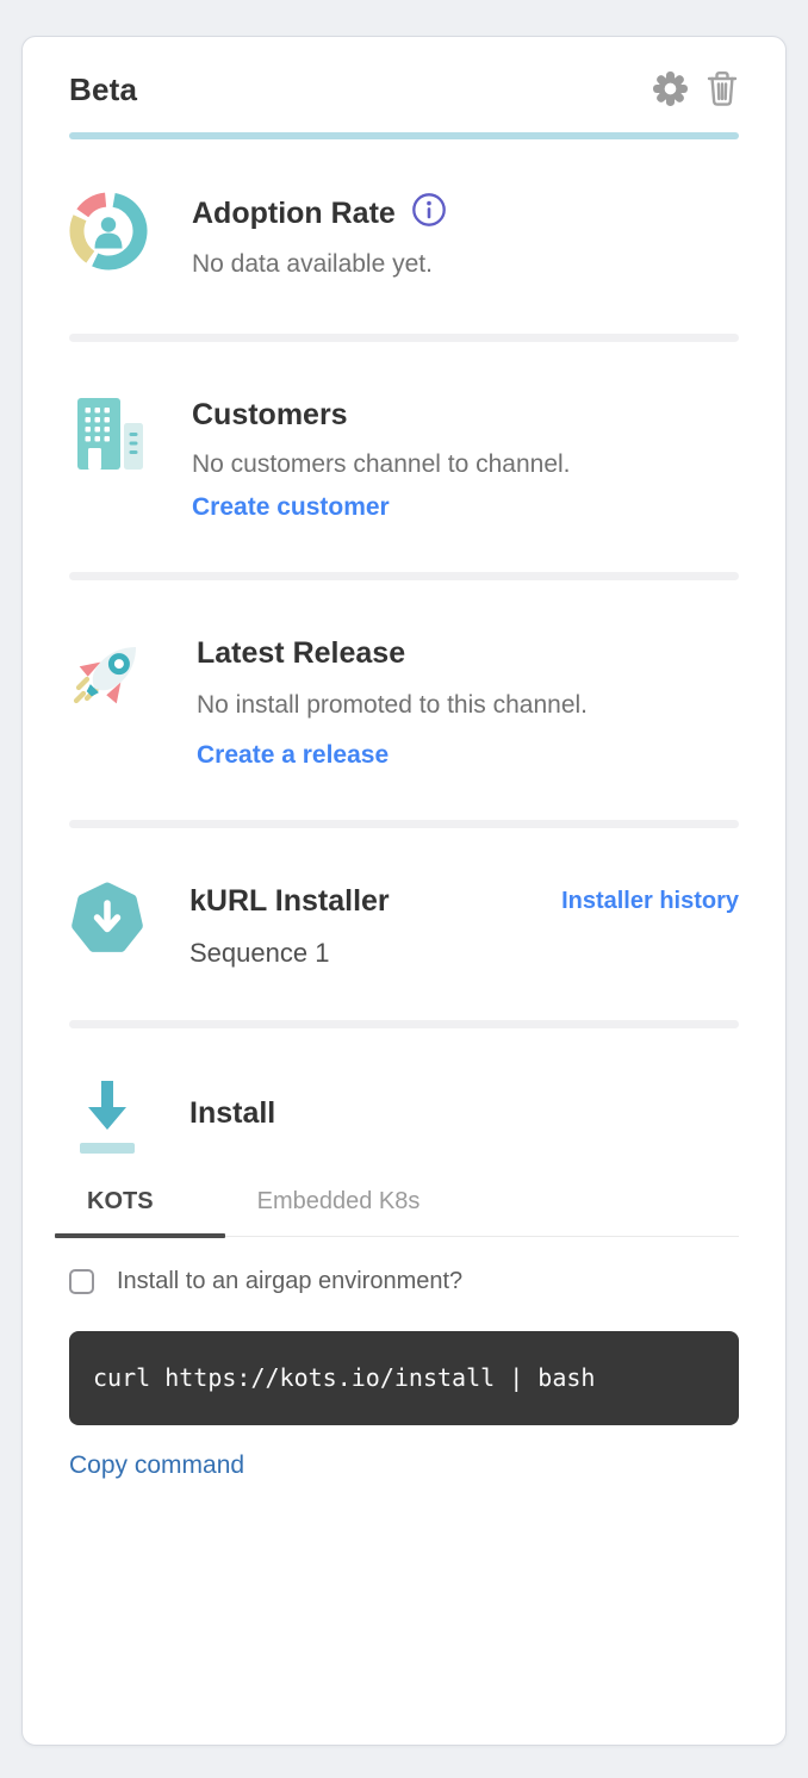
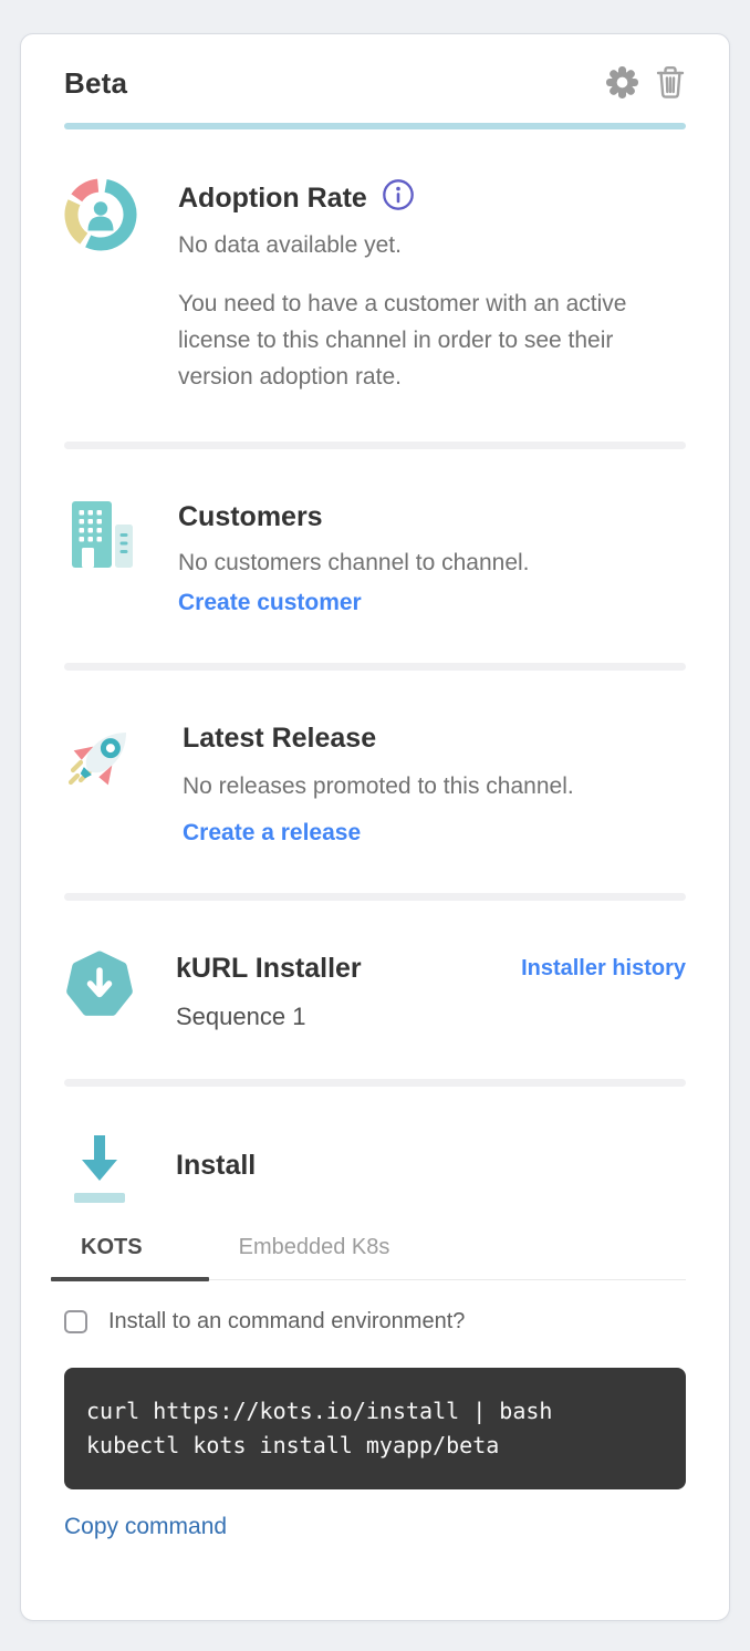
  Beta
  Adoption Rate
  No data available yet.
+ You need to have a customer with an active license to this channel in order to see their version adoption rate.
  Customers
  No customers channel to channel.
  Create customer
  Latest Release
- No install promoted to this channel.
+ No releases promoted to this channel.
  Create a release
  kURL Installer
  Sequence 1
  Installer history
  Install
  KOTS
  Embedded K8s
- Install to an airgap environment?
+ Install to an command environment?
  curl https://kots.io/install | bash
+ kubectl kots install myapp/beta
  Copy command
